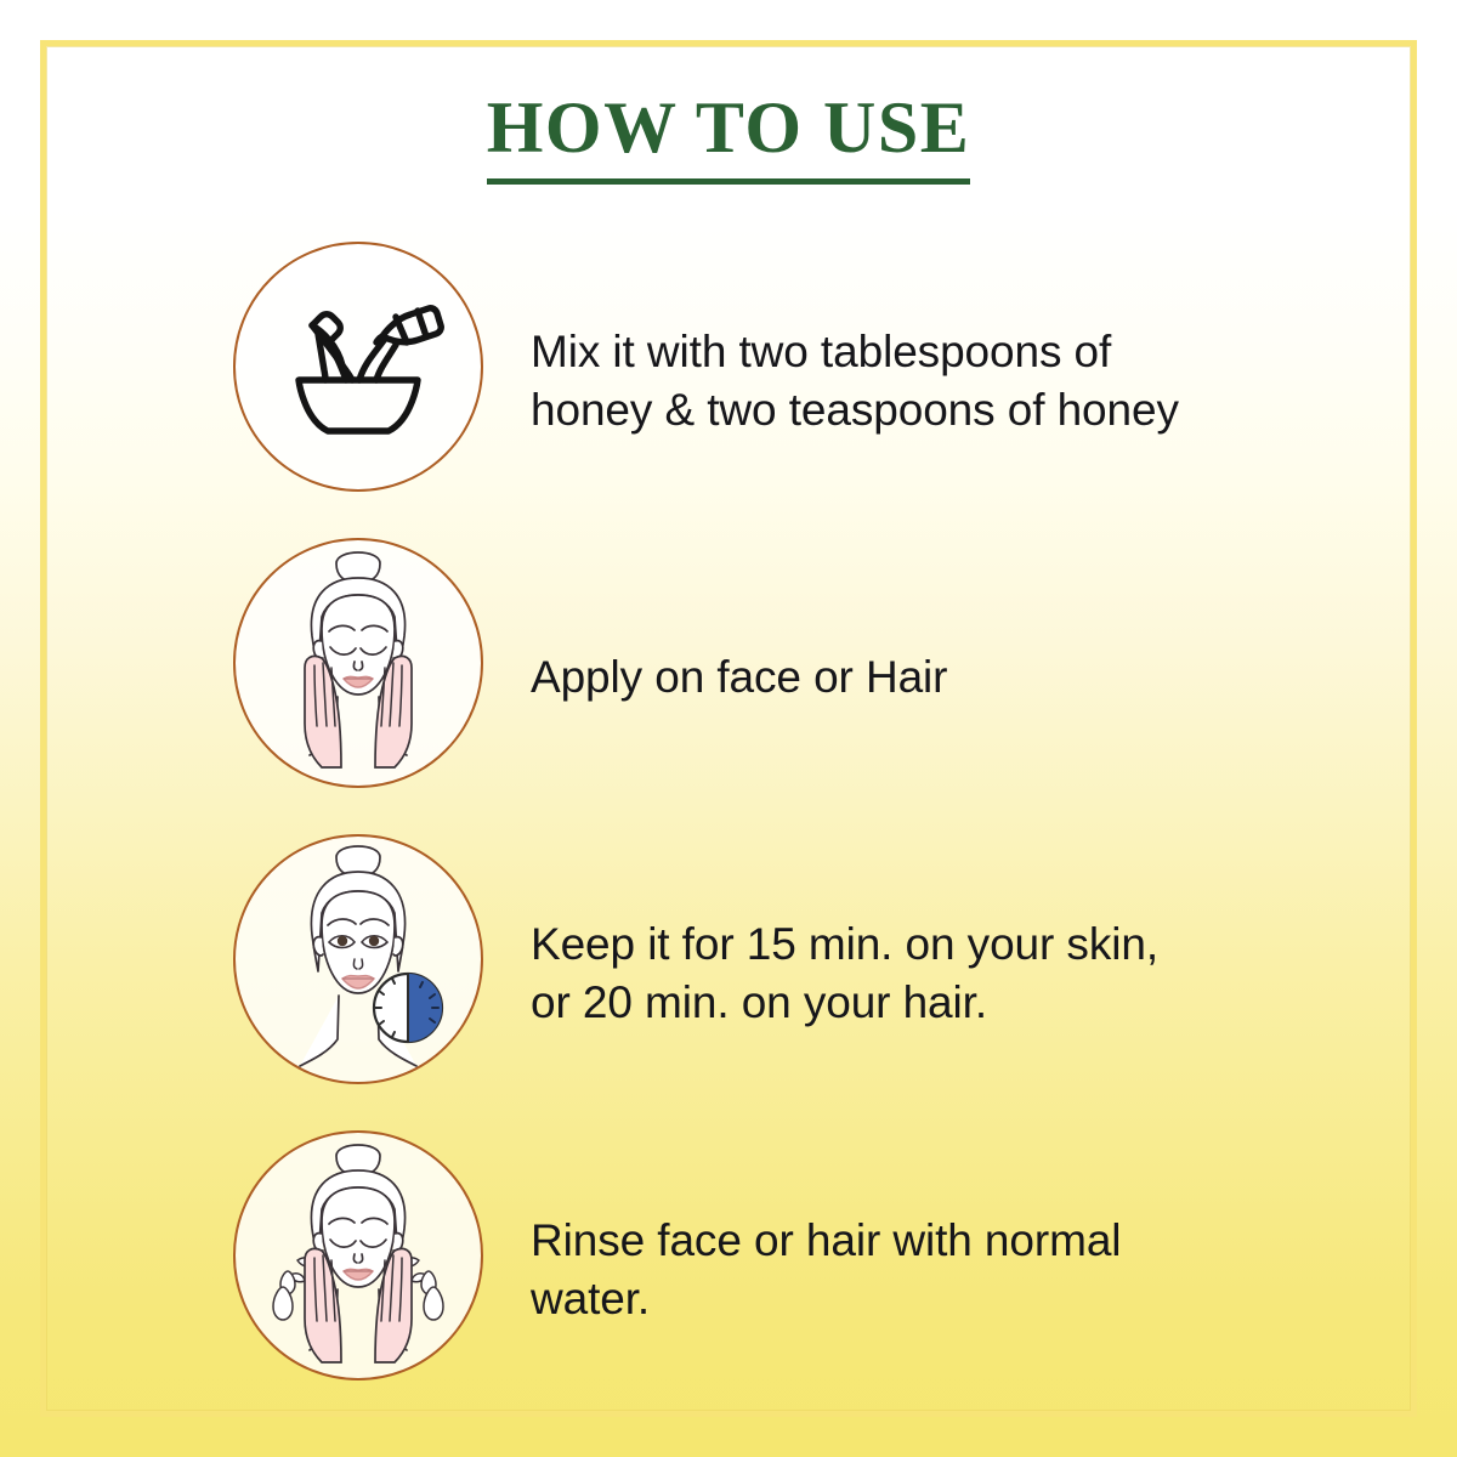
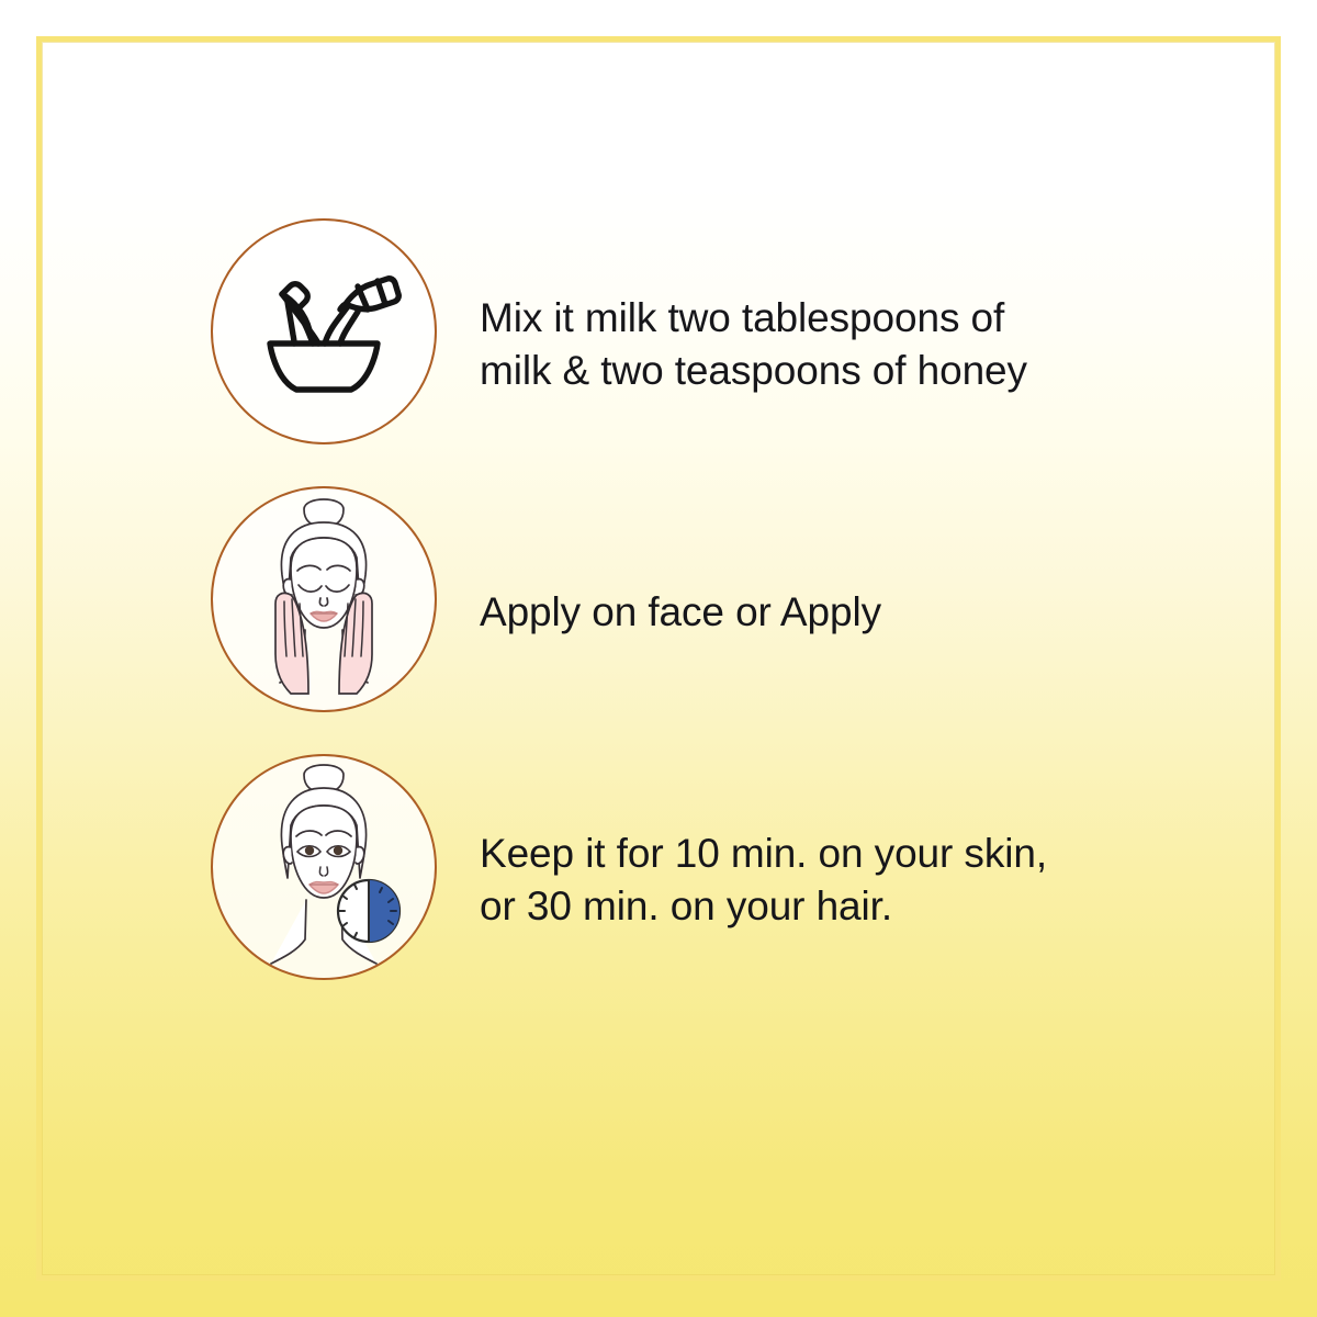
- HOW TO USE
- Mix it with two tablespoons of
+ Mix it milk two tablespoons of
- honey & two teaspoons of honey
+ milk & two teaspoons of honey
- Apply on face or Hair
+ Apply on face or Apply
- Keep it for 15 min. on your skin,
+ Keep it for 10 min. on your skin,
- or 20 min. on your hair.
+ or 30 min. on your hair.
- Rinse face or hair with normal
- water.
